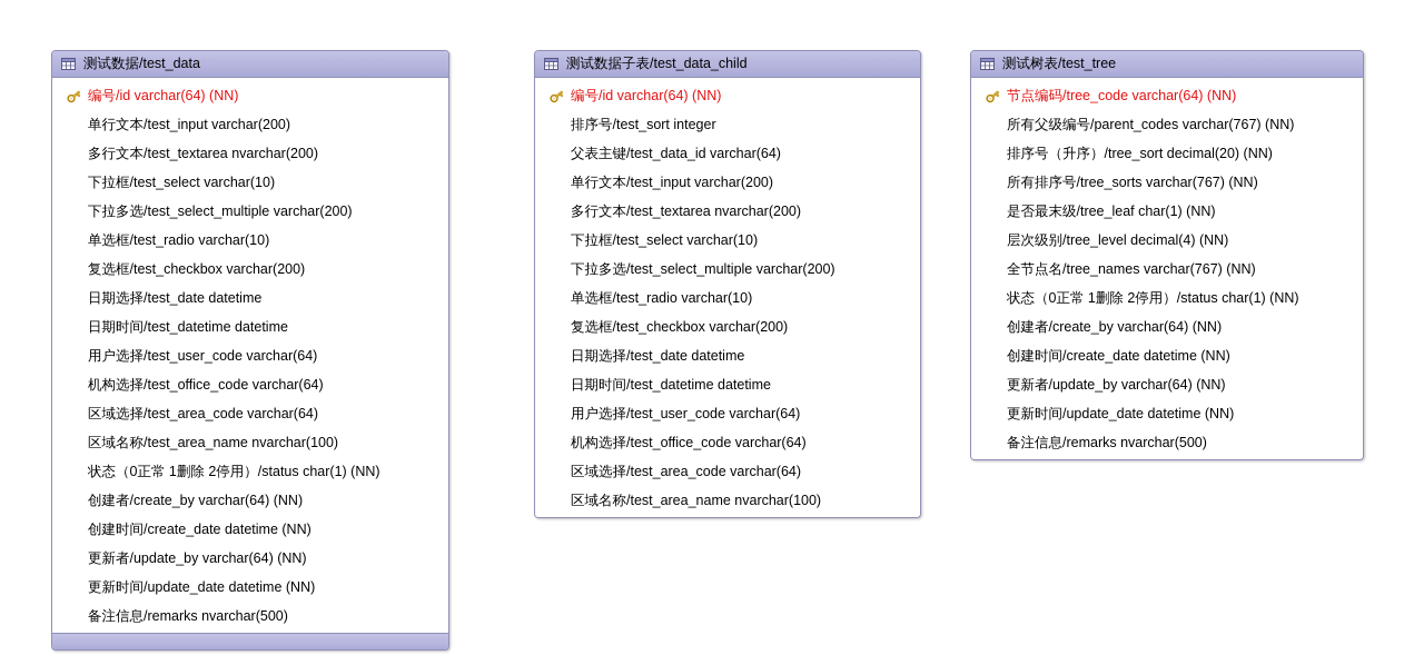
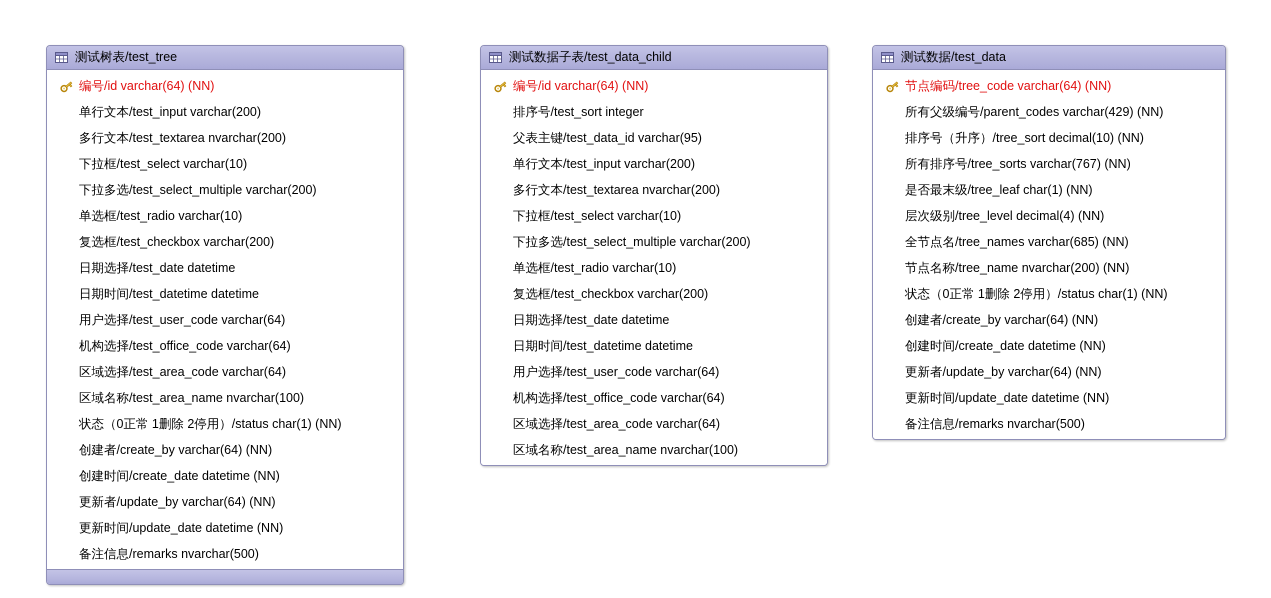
- 测试数据/test_data
+ 测试树表/test_tree
  编号/id varchar(64) (NN)
  单行文本/test_input varchar(200)
  多行文本/test_textarea nvarchar(200)
  下拉框/test_select varchar(10)
  下拉多选/test_select_multiple varchar(200)
  单选框/test_radio varchar(10)
  复选框/test_checkbox varchar(200)
  日期选择/test_date datetime
  日期时间/test_datetime datetime
  用户选择/test_user_code varchar(64)
  机构选择/test_office_code varchar(64)
  区域选择/test_area_code varchar(64)
  区域名称/test_area_name nvarchar(100)
  状态（0正常 1删除 2停用）/status char(1) (NN)
  创建者/create_by varchar(64) (NN)
  创建时间/create_date datetime (NN)
  更新者/update_by varchar(64) (NN)
  更新时间/update_date datetime (NN)
  备注信息/remarks nvarchar(500)
  测试数据子表/test_data_child
  编号/id varchar(64) (NN)
  排序号/test_sort integer
- 父表主键/test_data_id varchar(64)
+ 父表主键/test_data_id varchar(95)
  单行文本/test_input varchar(200)
  多行文本/test_textarea nvarchar(200)
  下拉框/test_select varchar(10)
  下拉多选/test_select_multiple varchar(200)
  单选框/test_radio varchar(10)
  复选框/test_checkbox varchar(200)
  日期选择/test_date datetime
  日期时间/test_datetime datetime
  用户选择/test_user_code varchar(64)
  机构选择/test_office_code varchar(64)
  区域选择/test_area_code varchar(64)
  区域名称/test_area_name nvarchar(100)
- 测试树表/test_tree
+ 测试数据/test_data
  节点编码/tree_code varchar(64) (NN)
- 所有父级编号/parent_codes varchar(767) (NN)
+ 所有父级编号/parent_codes varchar(429) (NN)
- 排序号（升序）/tree_sort decimal(20) (NN)
+ 排序号（升序）/tree_sort decimal(10) (NN)
  所有排序号/tree_sorts varchar(767) (NN)
  是否最末级/tree_leaf char(1) (NN)
  层次级别/tree_level decimal(4) (NN)
- 全节点名/tree_names varchar(767) (NN)
+ 全节点名/tree_names varchar(685) (NN)
+ 节点名称/tree_name nvarchar(200) (NN)
  状态（0正常 1删除 2停用）/status char(1) (NN)
  创建者/create_by varchar(64) (NN)
  创建时间/create_date datetime (NN)
  更新者/update_by varchar(64) (NN)
  更新时间/update_date datetime (NN)
  备注信息/remarks nvarchar(500)
